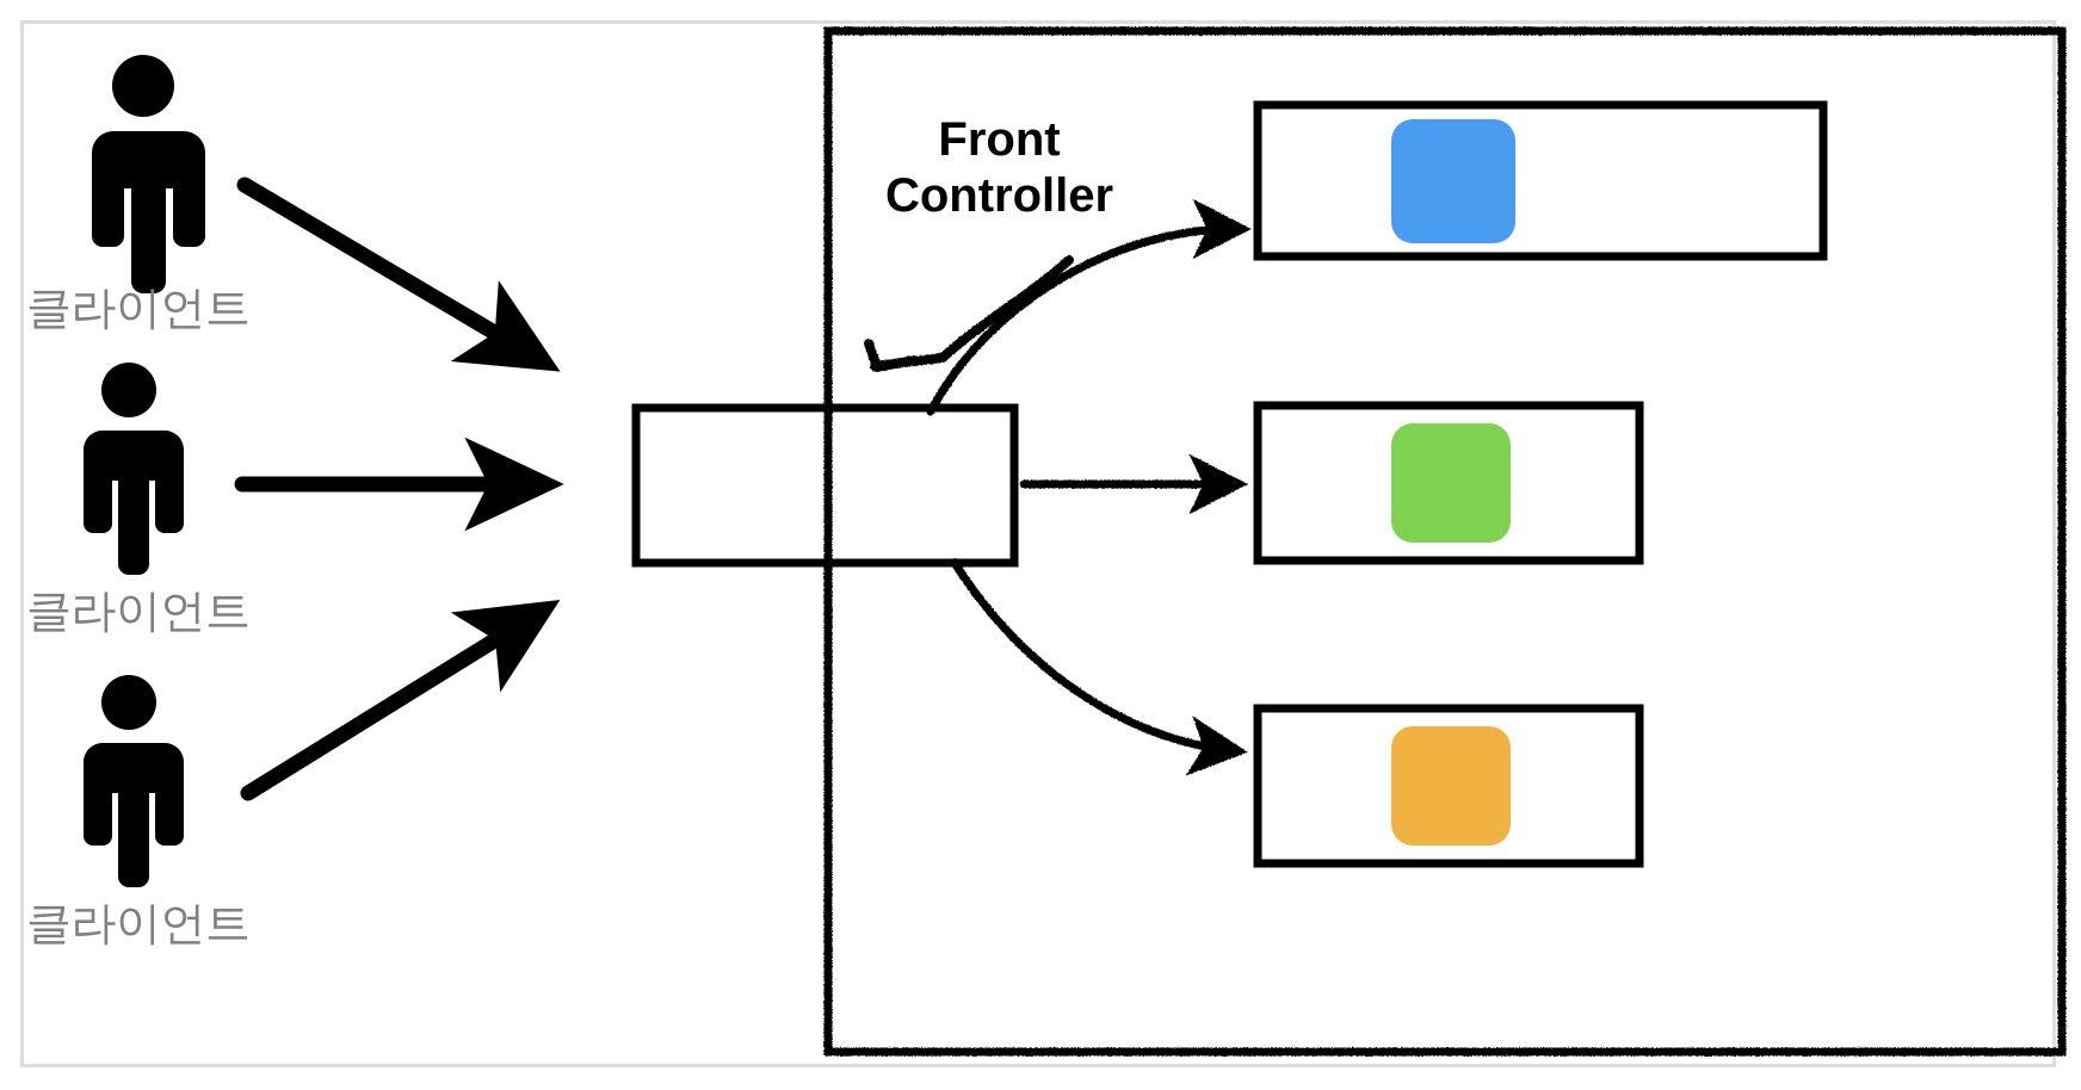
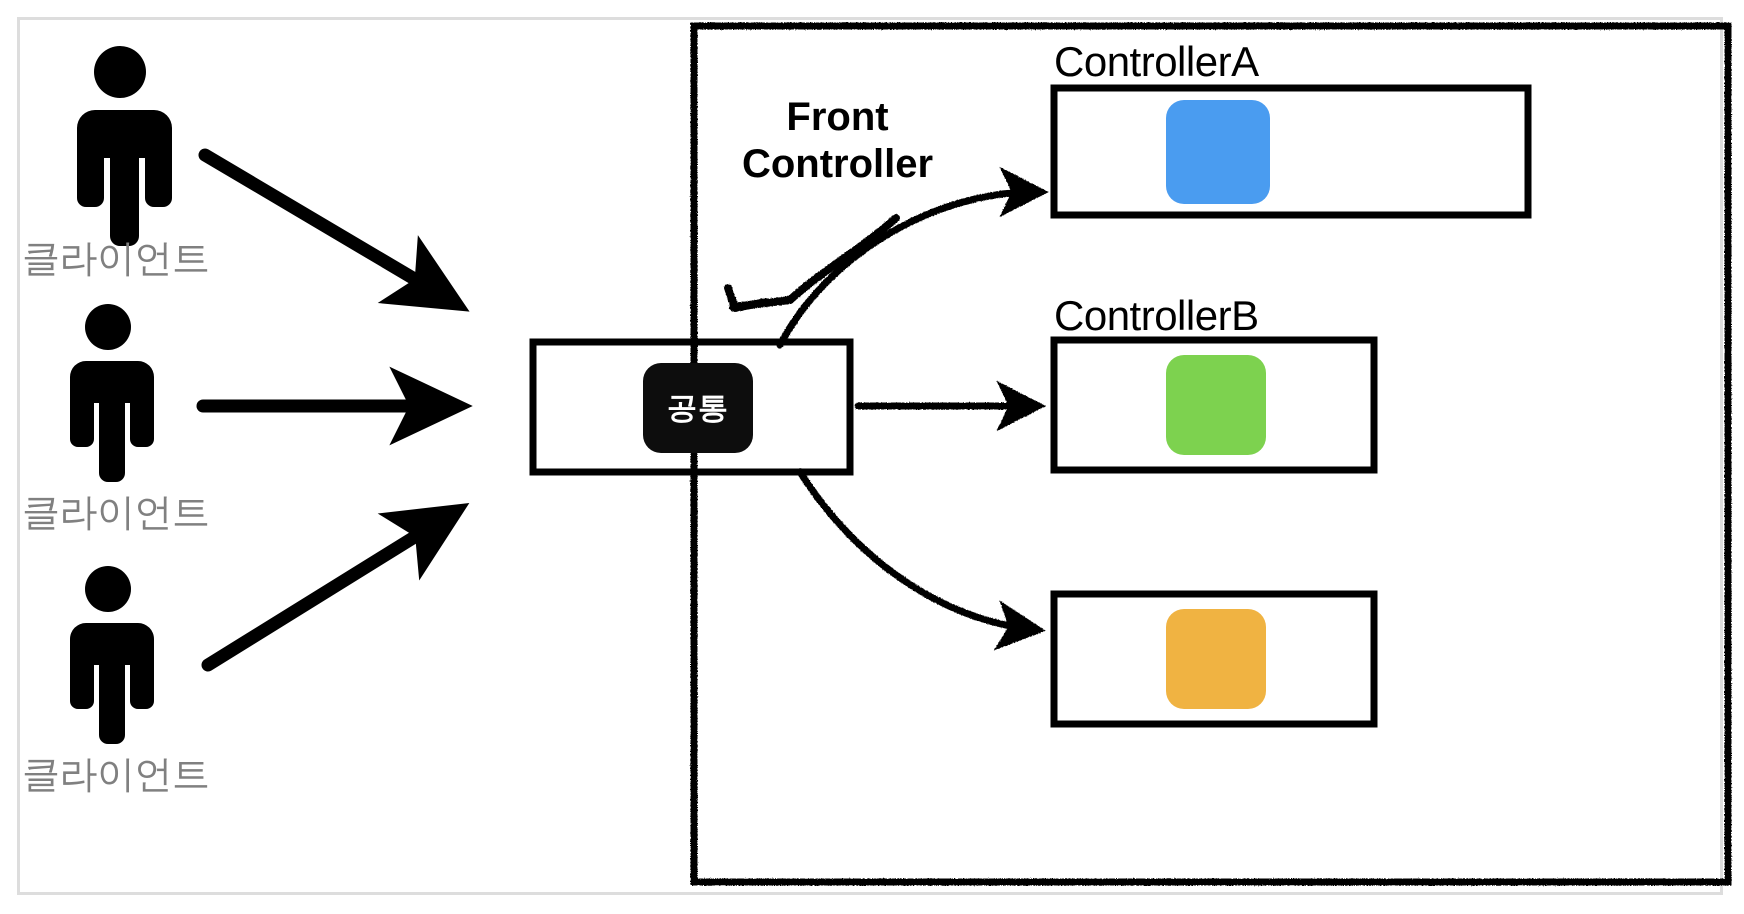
  클라이언트
  클라이언트
  클라이언트
  Front
  Controller
+ 공통
+ ControllerA
+ ControllerB
